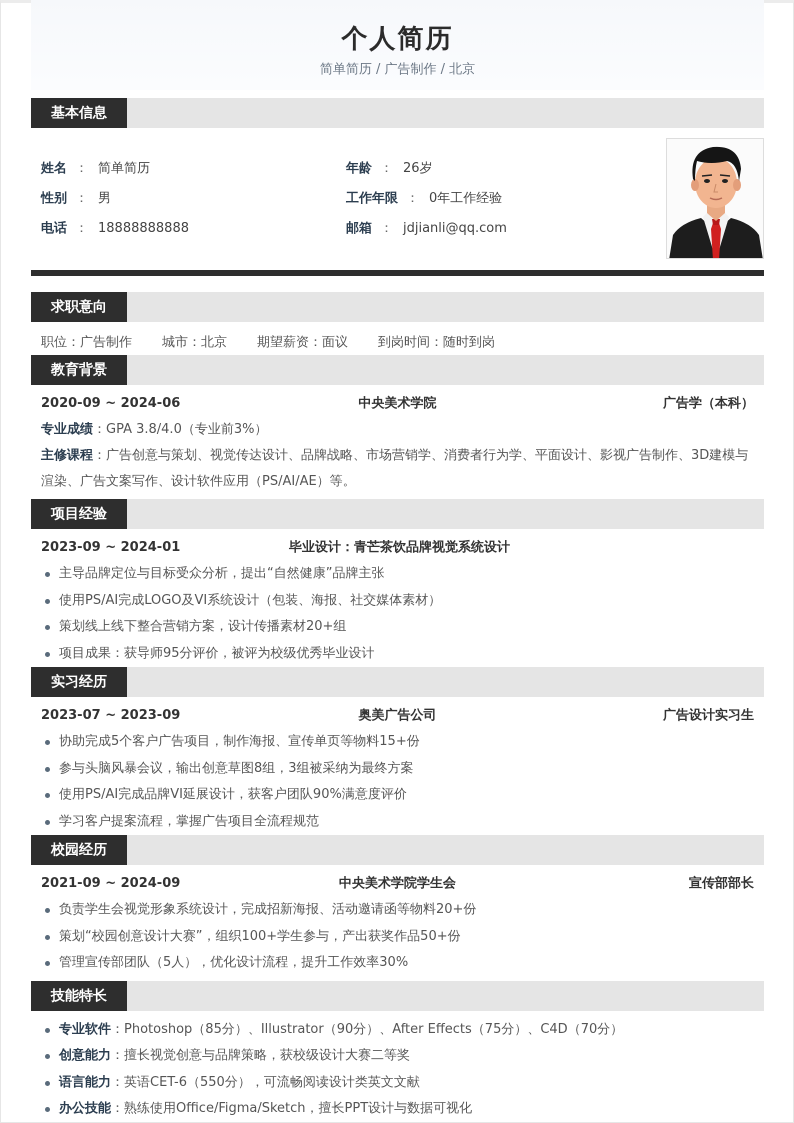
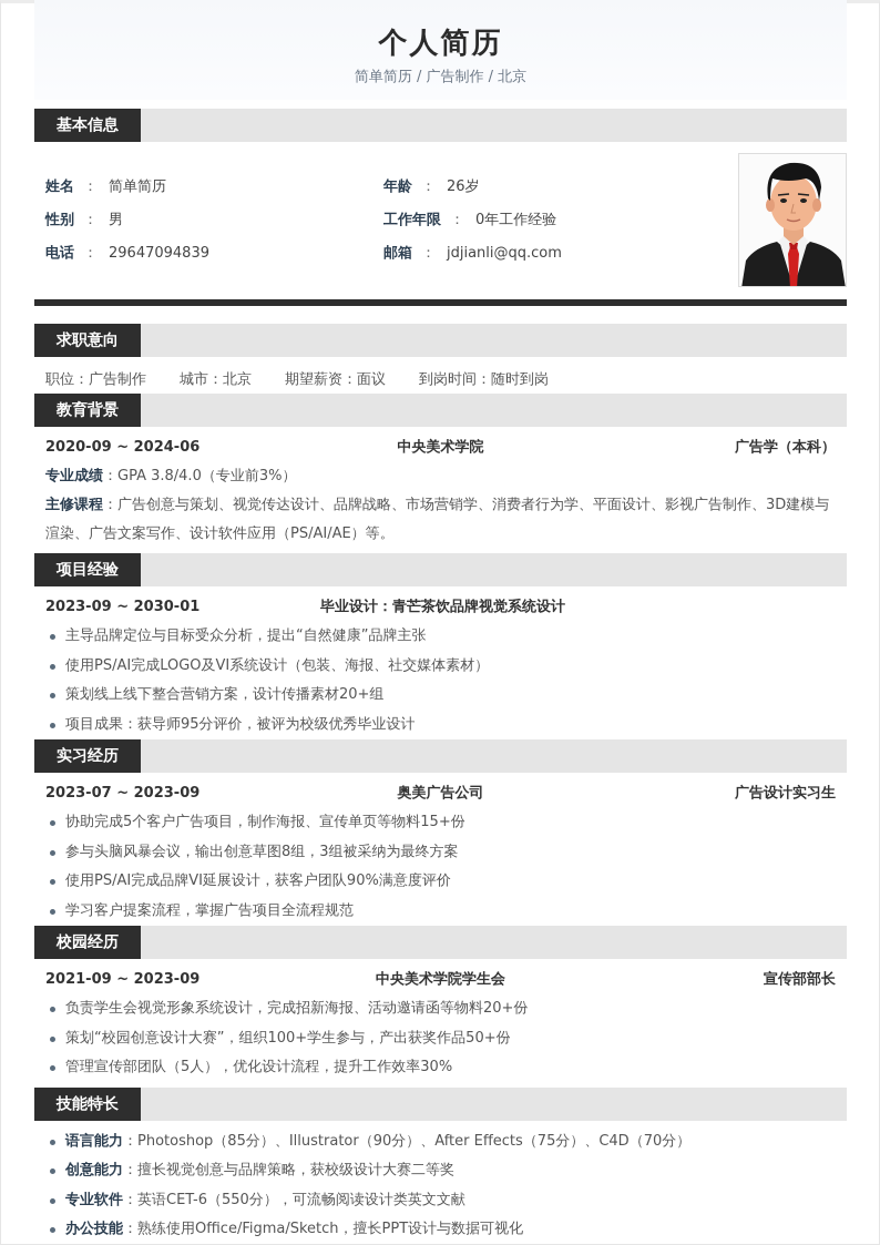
  个人简历
  简单简历 / 广告制作 / 北京
  基本信息
  姓名 ： 简单简历
  性别 ： 男
- 电话 ： 18888888888
+ 电话 ： 29647094839
  年龄 ： 26岁
  工作年限 ： 0年工作经验
  邮箱 ： jdjianli@qq.com
  求职意向
  职位：广告制作
  城市：北京
  期望薪资：面议
  到岗时间：随时到岗
  教育背景
  2020-09 ~ 2024-06
  中央美术学院
  广告学（本科）
  专业成绩：GPA 3.8/4.0（专业前3%）
  主修课程：广告创意与策划、视觉传达设计、品牌战略、市场营销学、消费者行为学、平面设计、影视广告制作、3D建模与渲染、广告文案写作、设计软件应用（PS/AI/AE）等。
  项目经验
- 2023-09 ~ 2024-01
+ 2023-09 ~ 2030-01
  毕业设计：青芒茶饮品牌视觉系统设计
  主导品牌定位与目标受众分析，提出“自然健康”品牌主张
  使用PS/AI完成LOGO及VI系统设计（包装、海报、社交媒体素材）
  策划线上线下整合营销方案，设计传播素材20+组
  项目成果：获导师95分评价，被评为校级优秀毕业设计
  实习经历
  2023-07 ~ 2023-09
  奥美广告公司
  广告设计实习生
  协助完成5个客户广告项目，制作海报、宣传单页等物料15+份
  参与头脑风暴会议，输出创意草图8组，3组被采纳为最终方案
  使用PS/AI完成品牌VI延展设计，获客户团队90%满意度评价
  学习客户提案流程，掌握广告项目全流程规范
  校园经历
- 2021-09 ~ 2024-09
+ 2021-09 ~ 2023-09
  中央美术学院学生会
  宣传部部长
  负责学生会视觉形象系统设计，完成招新海报、活动邀请函等物料20+份
  策划“校园创意设计大赛”，组织100+学生参与，产出获奖作品50+份
  管理宣传部团队（5人），优化设计流程，提升工作效率30%
  技能特长
- 专业软件：Photoshop（85分）、Illustrator（90分）、After Effects（75分）、C4D（70分）
+ 语言能力：Photoshop（85分）、Illustrator（90分）、After Effects（75分）、C4D（70分）
  创意能力：擅长视觉创意与品牌策略，获校级设计大赛二等奖
- 语言能力：英语CET-6（550分），可流畅阅读设计类英文文献
+ 专业软件：英语CET-6（550分），可流畅阅读设计类英文文献
  办公技能：熟练使用Office/Figma/Sketch，擅长PPT设计与数据可视化
